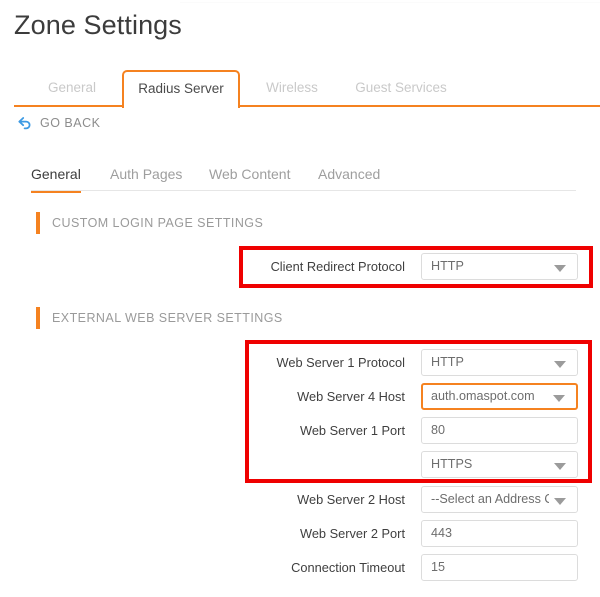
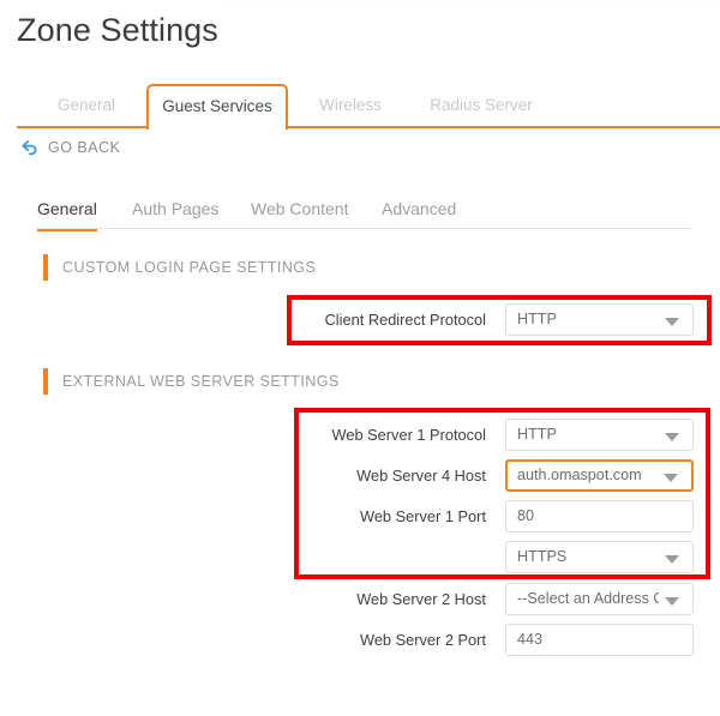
  Zone Settings
  General
- Radius Server
+ Guest Services
  Wireless
- Guest Services
+ Radius Server
  GO BACK
  General
  Auth Pages
  Web Content
  Advanced
  CUSTOM LOGIN PAGE SETTINGS
  Client Redirect Protocol
  HTTP
  EXTERNAL WEB SERVER SETTINGS
  Web Server 1 Protocol
  HTTP
  Web Server 4 Host
  auth.omaspot.com
  Web Server 1 Port
  80
  HTTPS
  Web Server 2 Host
  --Select an Address
  Web Server 2 Port
  443
- Connection Timeout
- 15
